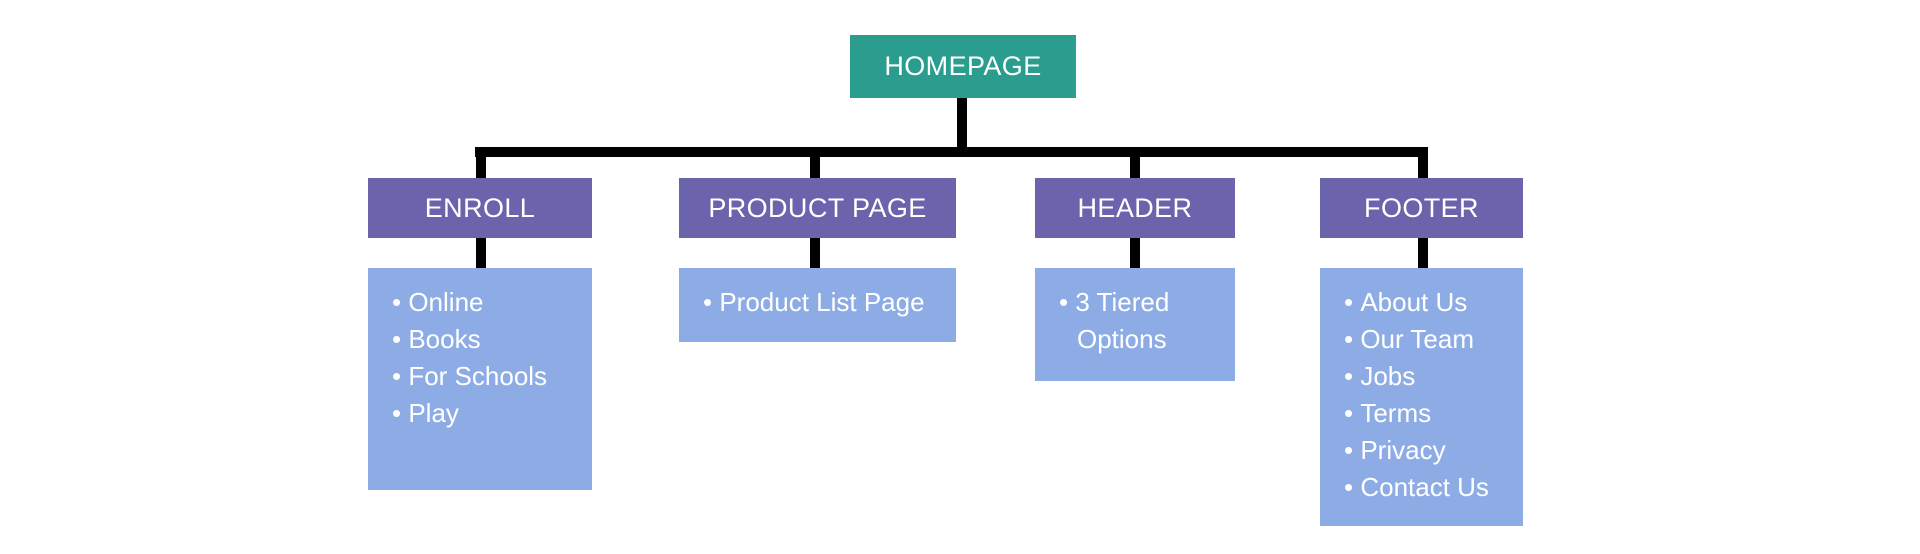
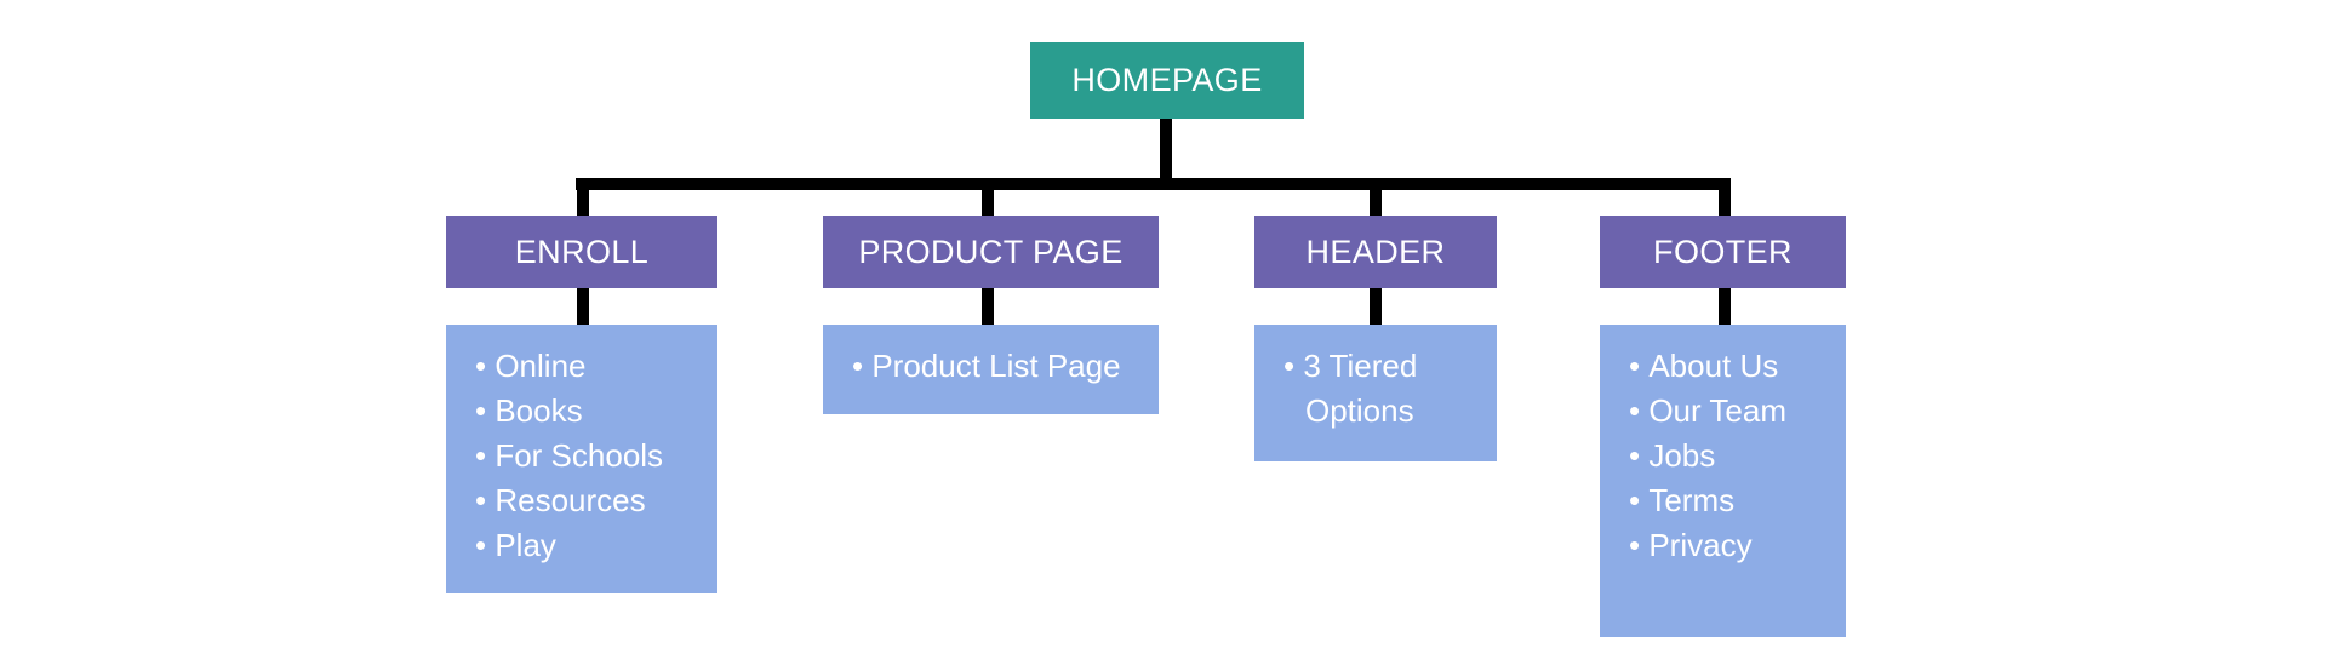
  HOMEPAGE
  ENROLL
  Online
  Books
  For Schools
+ Resources
  Play
  PRODUCT PAGE
  Product List Page
  HEADER
  3 Tiered Options
  FOOTER
  About Us
  Our Team
  Jobs
  Terms
  Privacy
- Contact Us
